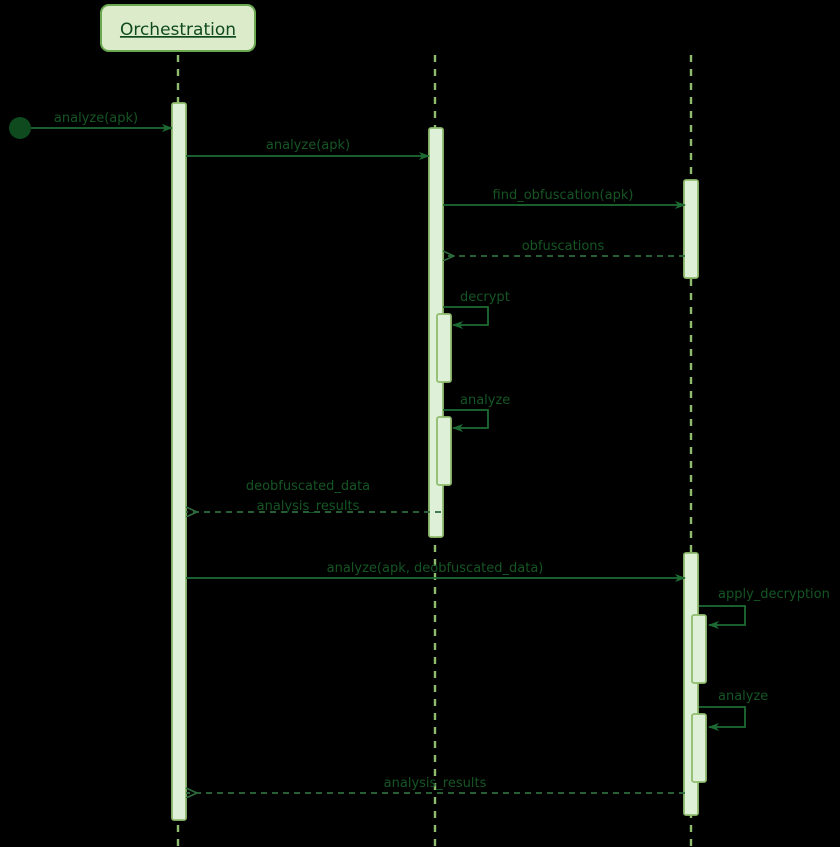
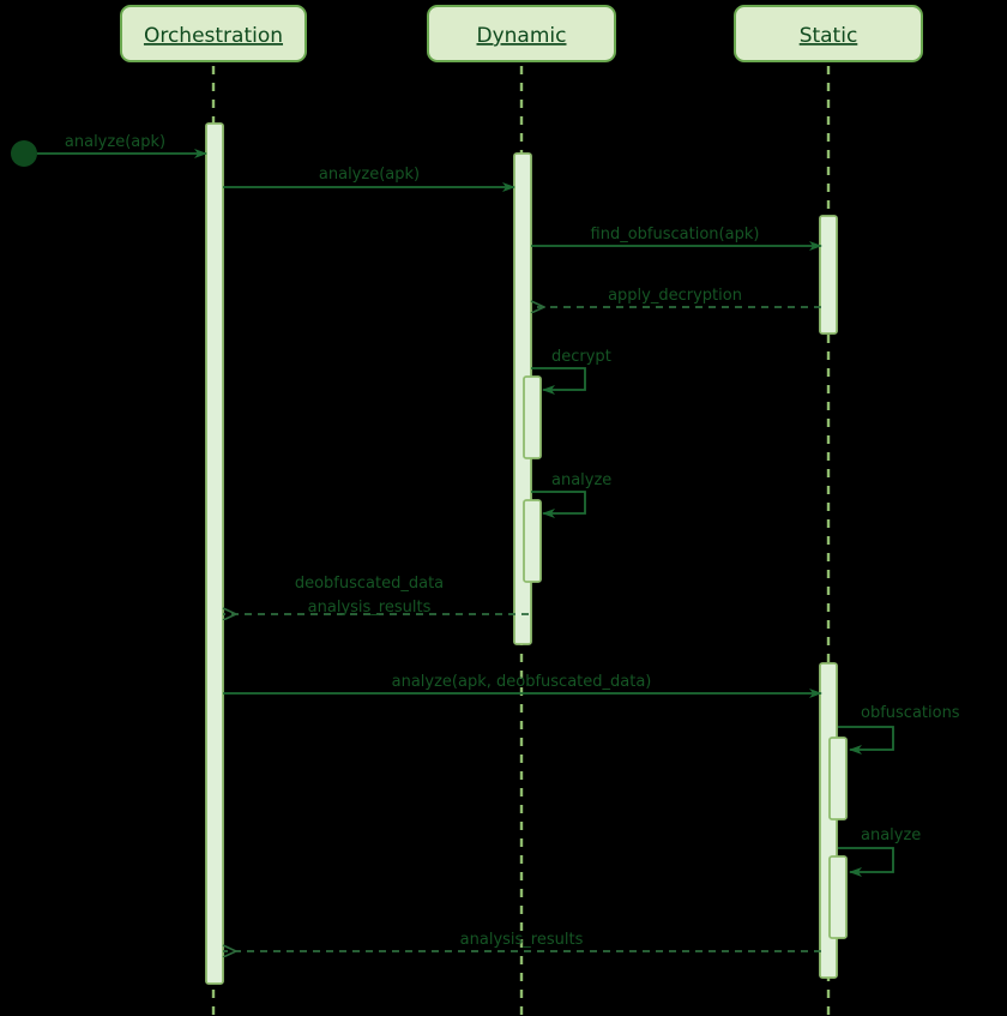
  analyze(apk)
  analyze(apk)
  find_obfuscation(apk)
- obfuscations
+ apply_decryption
  decrypt
  analyze
  deobfuscated_data
  analysis_results
  analyze(apk, deobfuscated_data)
- apply_decryption
+ obfuscations
  analyze
  analysis_results
  Orchestration
+ Dynamic
+ Static
